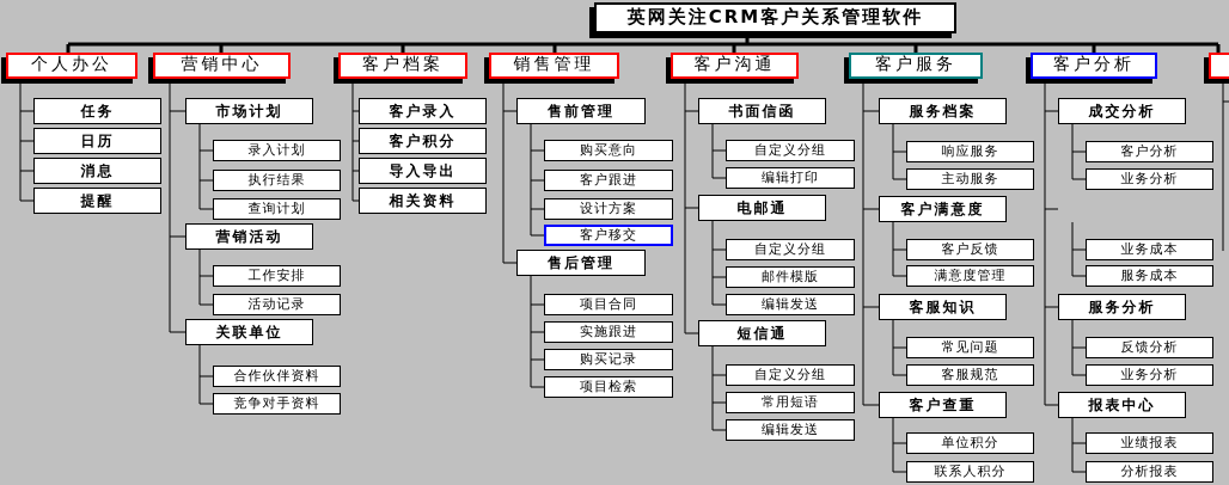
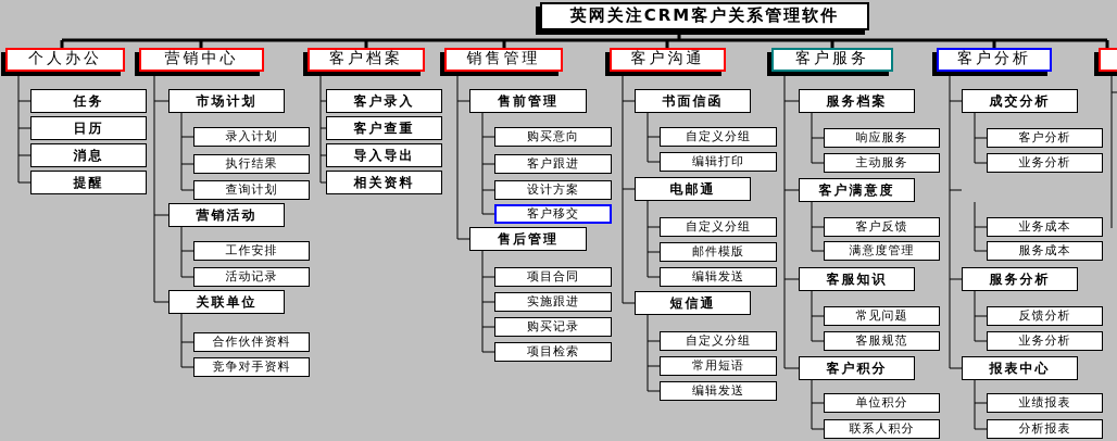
  英网关注CRM客户关系管理软件
  个人办公
  任务
  日历
  消息
  提醒
  营销中心
  市场计划
  录入计划
  执行结果
  查询计划
  营销活动
  工作安排
  活动记录
  关联单位
  合作伙伴资料
  竞争对手资料
  客户档案
  客户录入
- 客户积分
+ 客户查重
  导入导出
  相关资料
  销售管理
  售前管理
  购买意向
  客户跟进
  设计方案
  客户移交
  售后管理
  项目合同
  实施跟进
  购买记录
  项目检索
  客户沟通
  书面信函
  自定义分组
  编辑打印
  电邮通
  自定义分组
  邮件模版
  编辑发送
  短信通
  自定义分组
  常用短语
  编辑发送
  客户服务
  服务档案
  响应服务
  主动服务
  客户满意度
  客户反馈
  满意度管理
  客服知识
  常见问题
  客服规范
- 客户查重
+ 客户积分
  单位积分
  联系人积分
  客户分析
  成交分析
  客户分析
  业务分析
  业务成本
  服务成本
  服务分析
  反馈分析
  业务分析
  报表中心
  业绩报表
  分析报表
